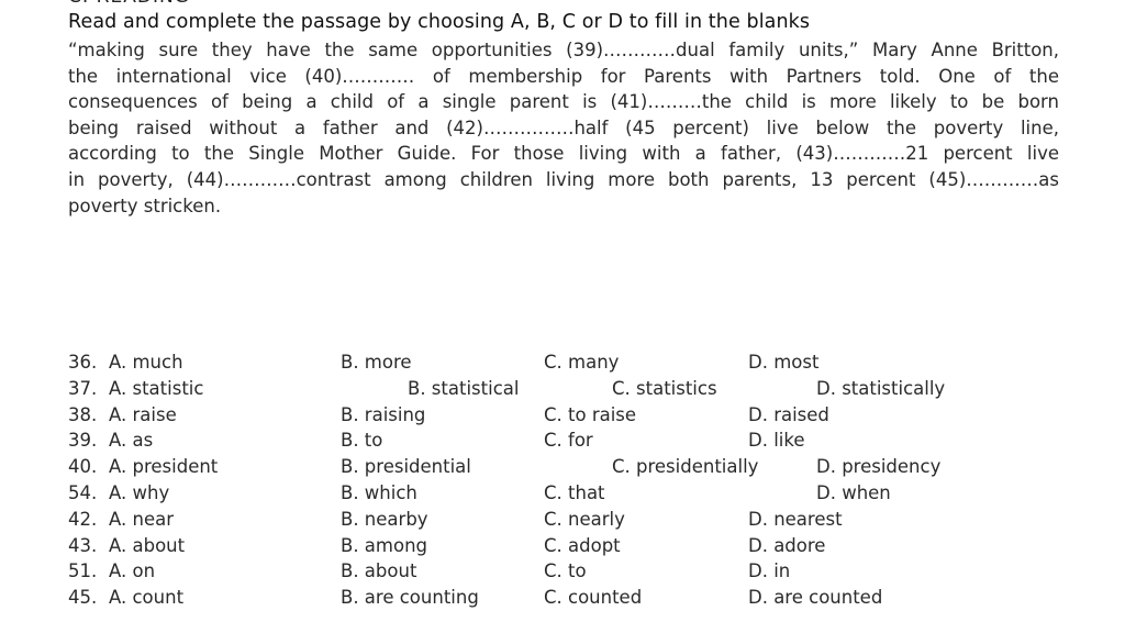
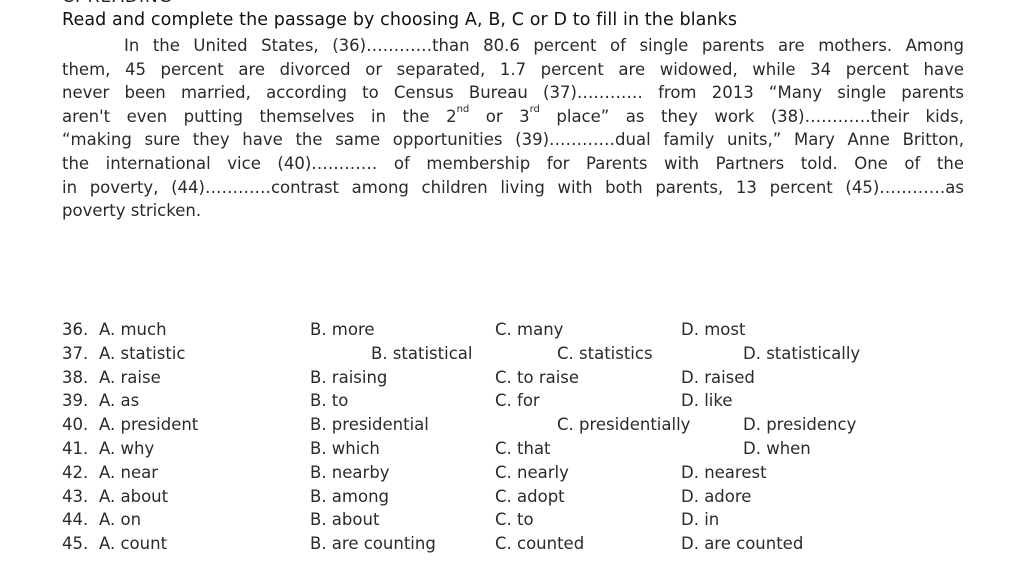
  Read and complete the passage by choosing A, B, C or D to fill in the blanks
+ In the United States, (36)…………than 80.6 percent of single parents are mothers. Among
+ them, 45 percent are divorced or separated, 1.7 percent are widowed, while 34 percent have
+ never been married, according to Census Bureau (37)………… from 2013 “Many single parents
+ aren't even putting themselves in the 2nd or 3rd place” as they work (38)…………their kids,
  “making sure they have the same opportunities (39)…………dual family units,” Mary Anne Britton,
  the international vice (40)………… of membership for Parents with Partners told. One of the
- consequences of being a child of a single parent is (41)………the child is more likely to be born
- being raised without a father and (42)……………half (45 percent) live below the poverty line,
- according to the Single Mother Guide. For those living with a father, (43)…………21 percent live
- in poverty, (44)…………contrast among children living more both parents, 13 percent (45)…………as
+ in poverty, (44)…………contrast among children living with both parents, 13 percent (45)…………as
  poverty stricken.
  36.
  A. much
  B. more
  C. many
  D. most
  37.
  A. statistic
  B. statistical
  C. statistics
  D. statistically
  38.
  A. raise
  B. raising
  C. to raise
  D. raised
  39.
  A. as
  B. to
  C. for
  D. like
  40.
  A. president
  B. presidential
  C. presidentially
  D. presidency
- 54.
+ 41.
  A. why
  B. which
  C. that
  D. when
  42.
  A. near
  B. nearby
  C. nearly
  D. nearest
  43.
  A. about
  B. among
  C. adopt
  D. adore
- 51.
+ 44.
  A. on
  B. about
  C. to
  D. in
  45.
  A. count
  B. are counting
  C. counted
  D. are counted
